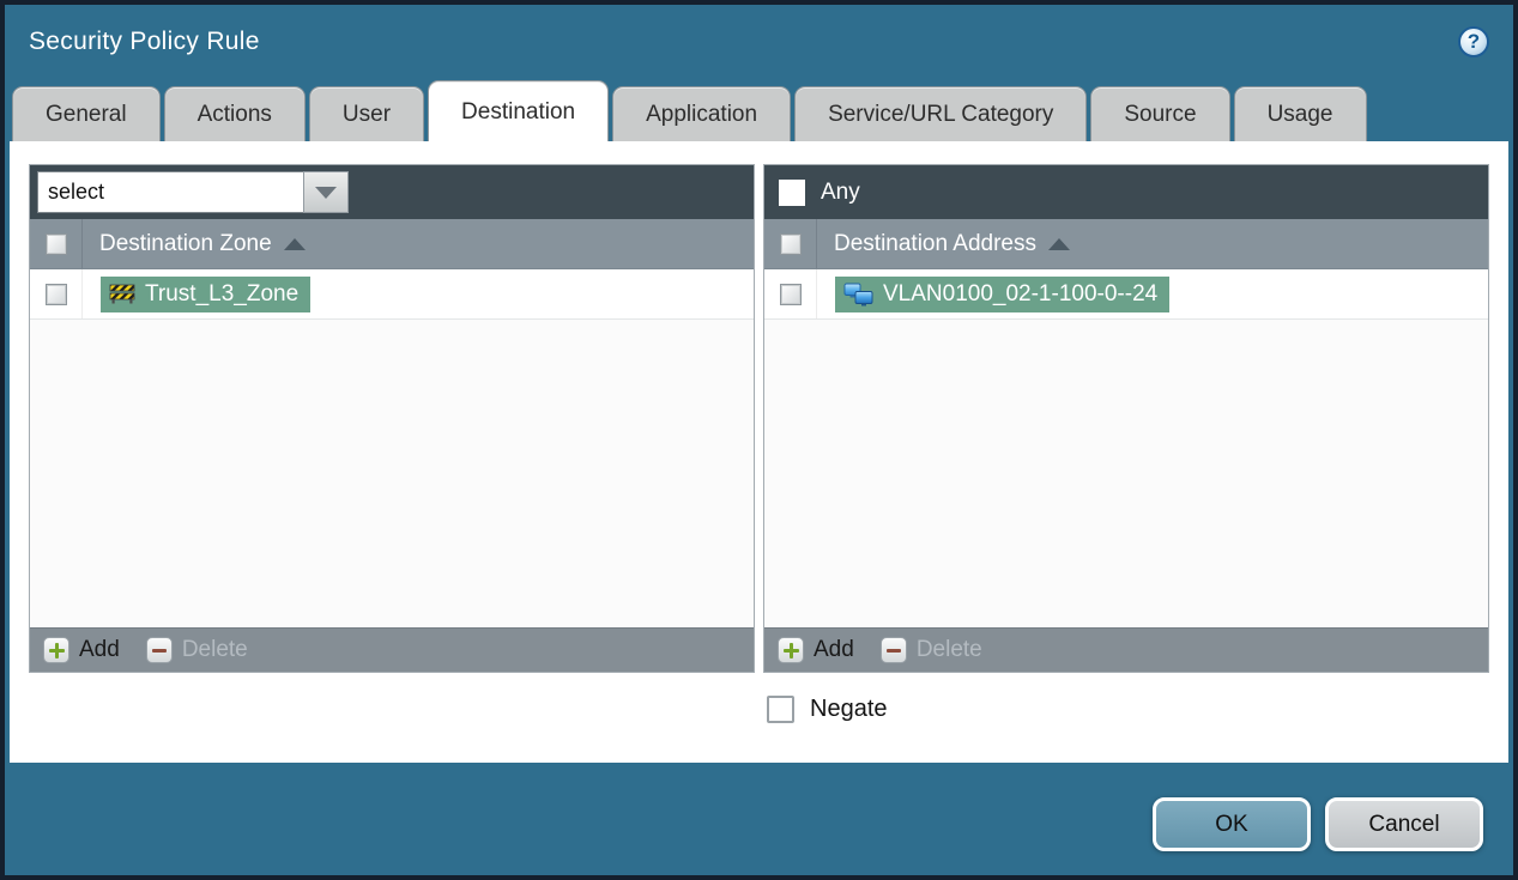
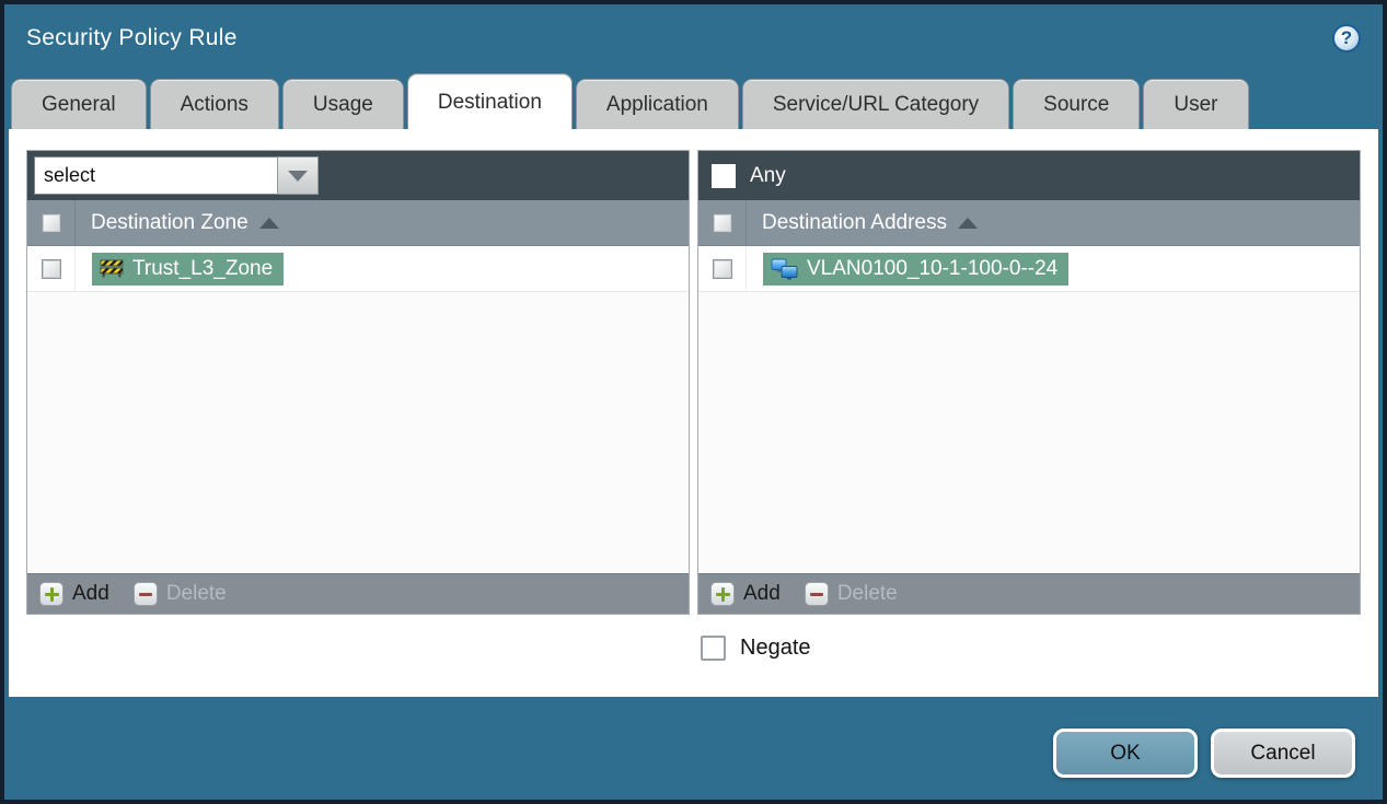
  Security Policy Rule
  ?
  General
  Actions
- User
+ Usage
  Destination
  Application
  Service/URL Category
  Source
- Usage
+ User
  select
  Destination Zone
  Trust_L3_Zone
  Add
  Delete
  Any
  Destination Address
- VLAN0100_02-1-100-0--24
+ VLAN0100_10-1-100-0--24
  Add
  Delete
  Negate
  OK
  Cancel
